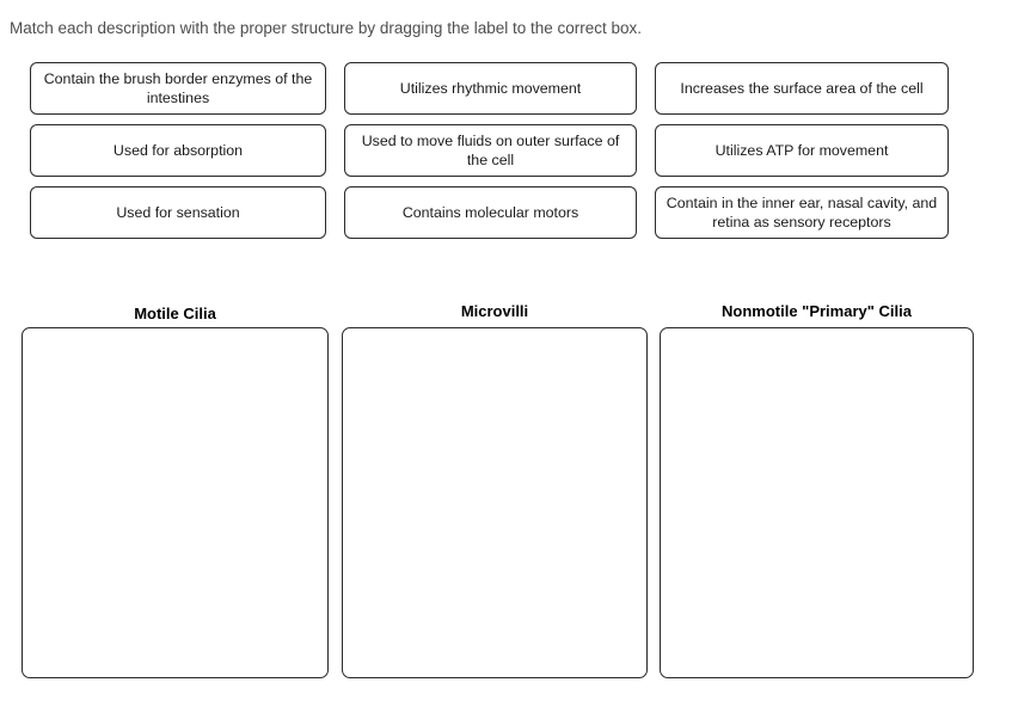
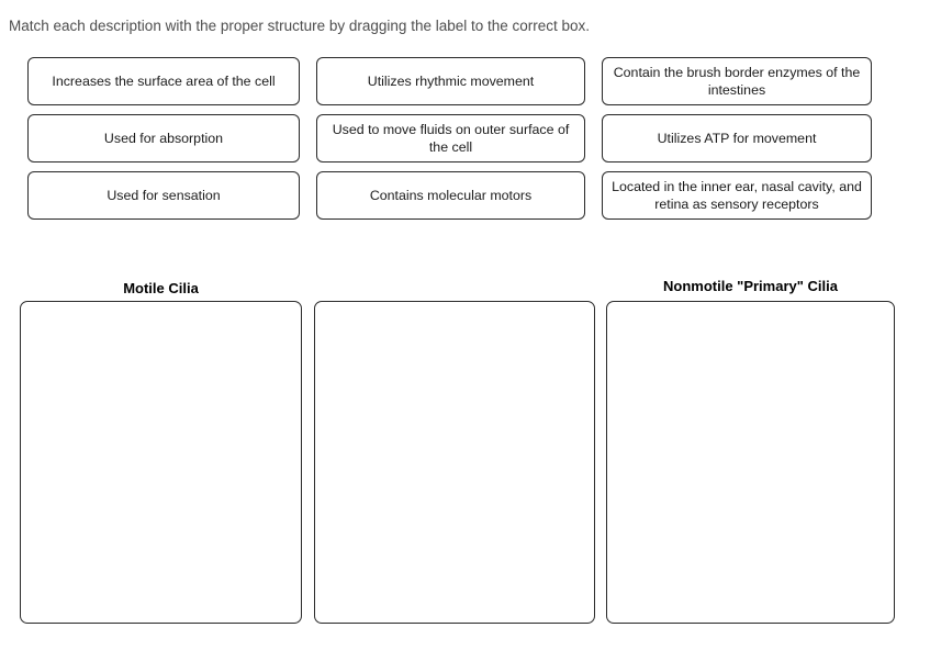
  Match each description with the proper structure by dragging the label to the correct box.
- Contain the brush border enzymes of the intestines
+ Increases the surface area of the cell
  Utilizes rhythmic movement
- Increases the surface area of the cell
+ Contain the brush border enzymes of the intestines
  Used for absorption
  Used to move fluids on outer surface of the cell
  Utilizes ATP for movement
  Used for sensation
  Contains molecular motors
- Contain in the inner ear, nasal cavity, and retina as sensory receptors
+ Located in the inner ear, nasal cavity, and retina as sensory receptors
  Motile Cilia
- Microvilli
  Nonmotile "Primary" Cilia
